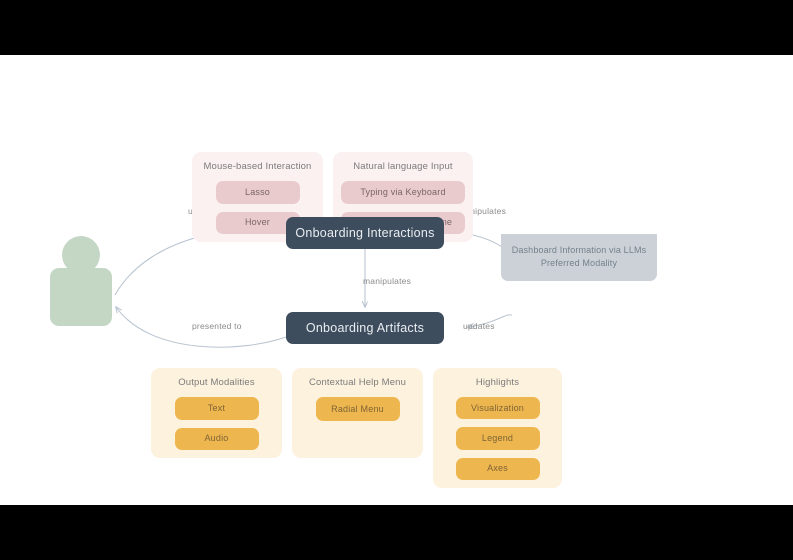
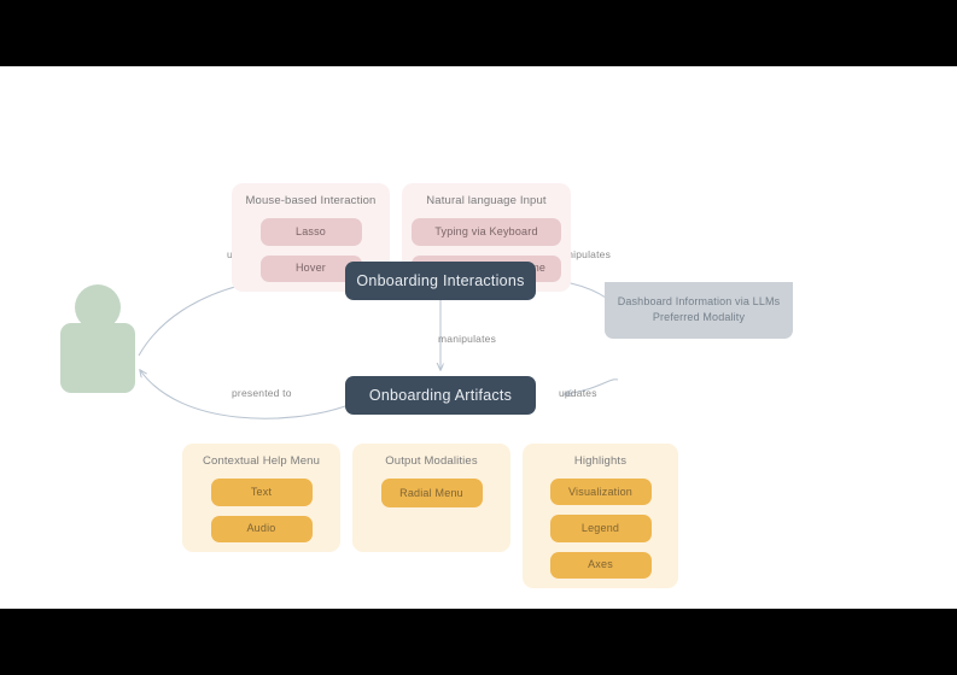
  presented to
  ipulates
  manipulates
  updates
  Mouse-based Interaction
  Lasso
  Hover
  Natural language Input
  Typing via Keyboard
  Onboarding Interactions
  Onboarding Artifacts
  Dashboard Information via LLMs
  Preferred Modality
- Output Modalities
+ Contextual Help Menu
  Text
  Audio
- Contextual Help Menu
+ Output Modalities
  Radial Menu
  Highlights
  Visualization
  Legend
  Axes
